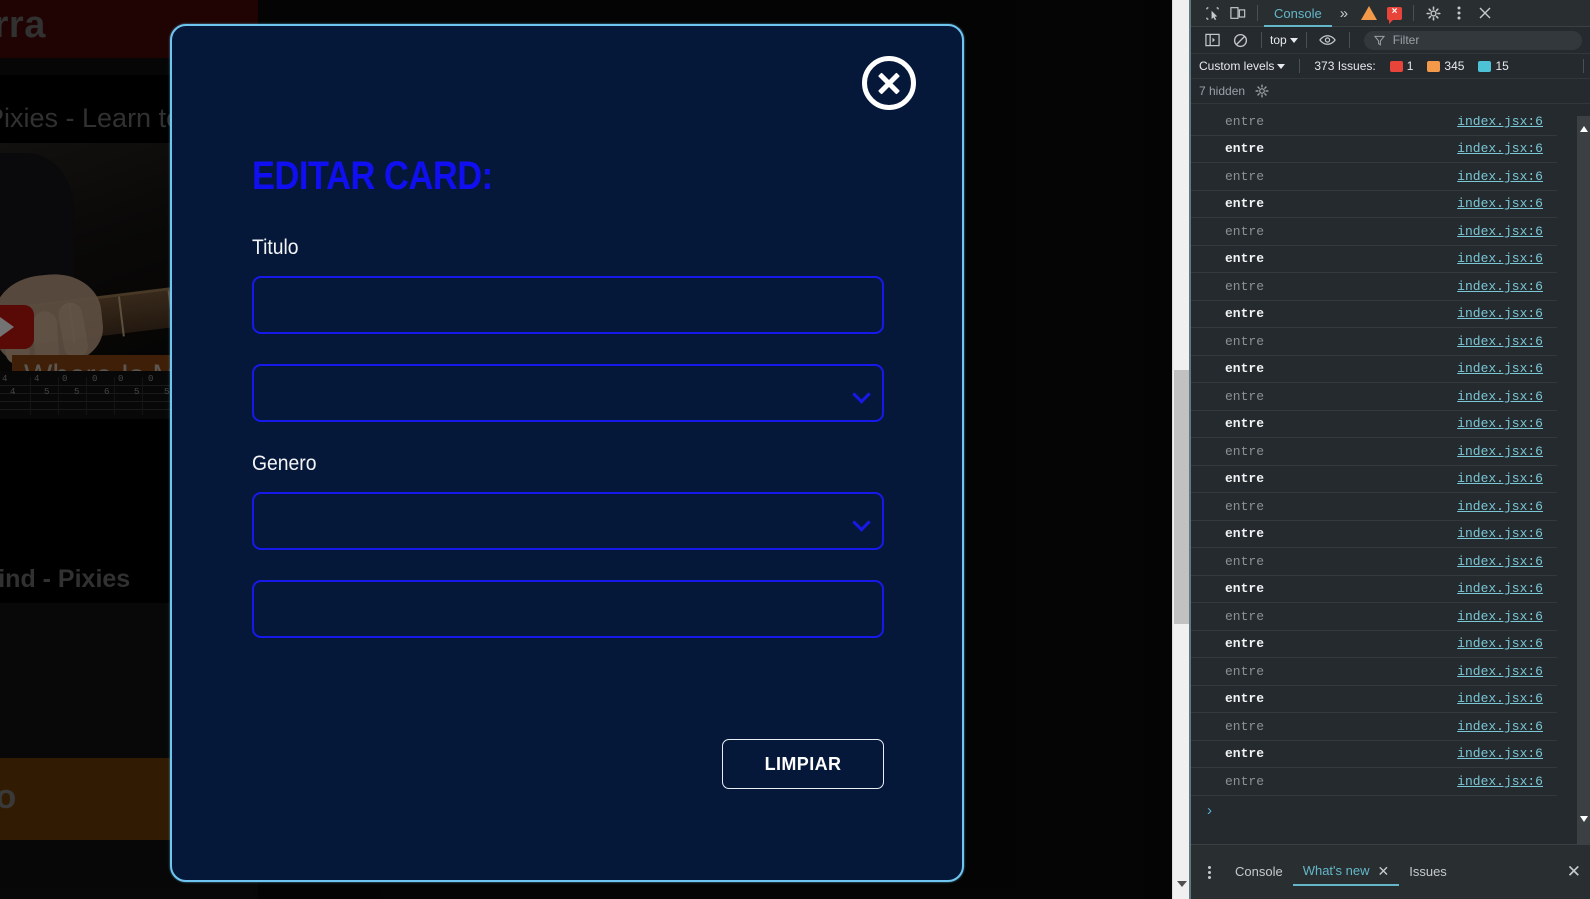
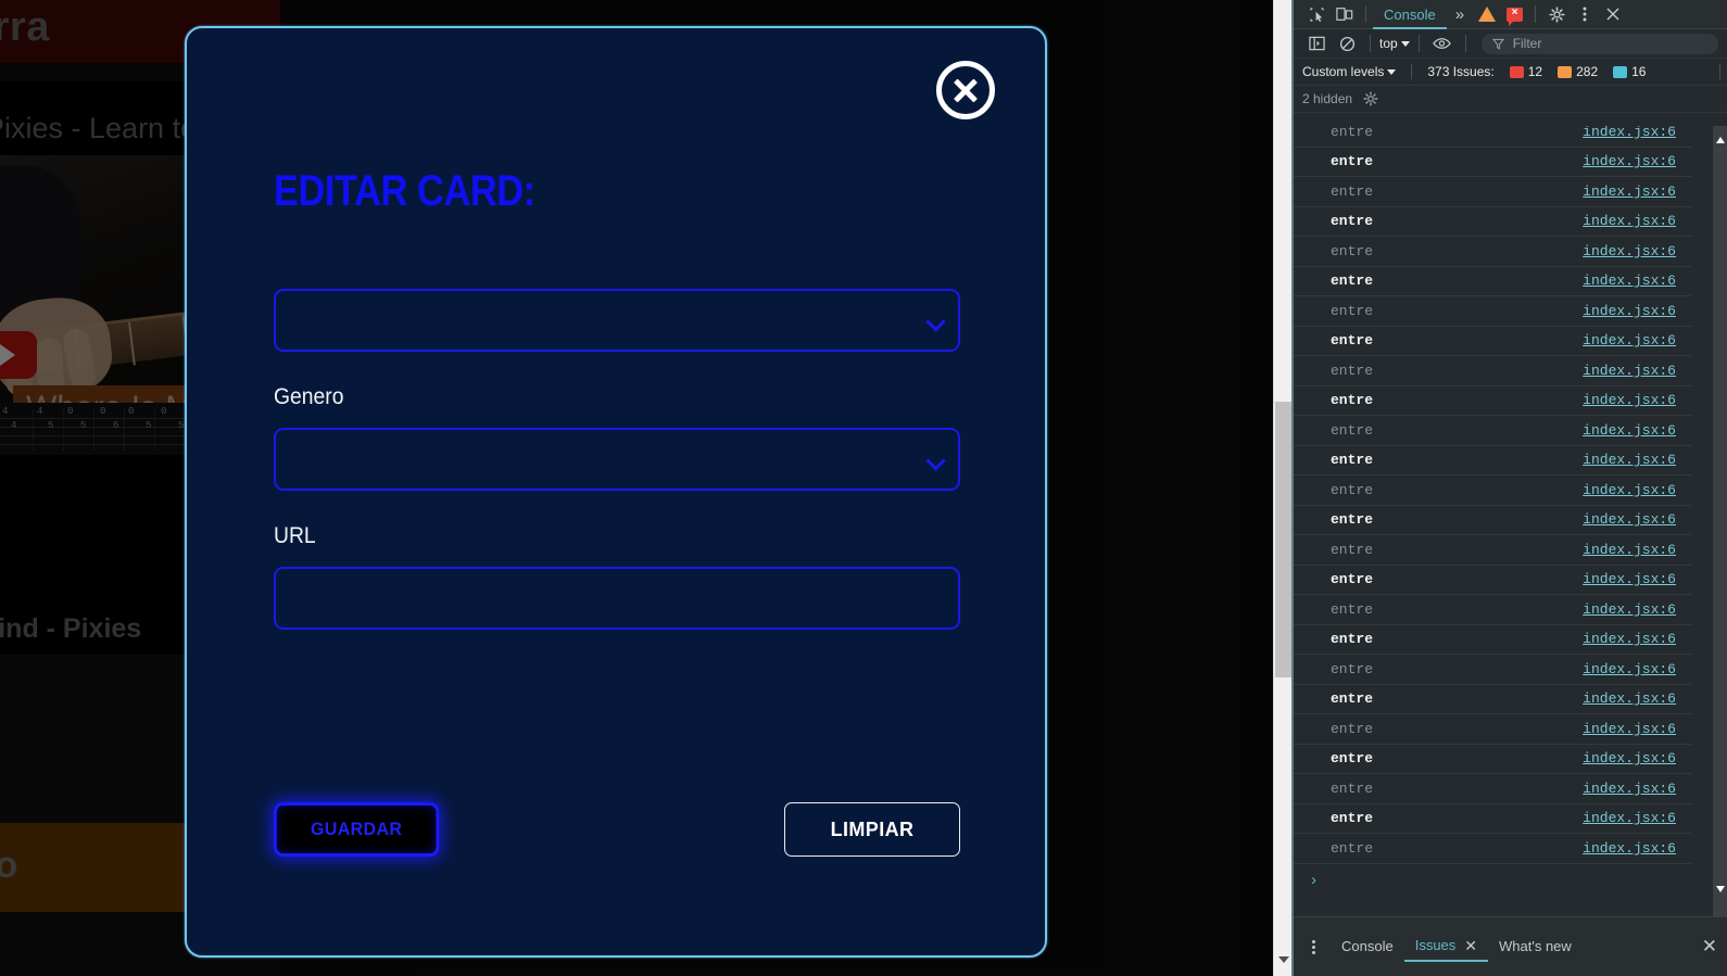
  rra
  ixies - Learn t
  4
  4
  0
  0
  0
  0
  4
  5
  5
  6
  5
  5
  ind - Pixies
  EDITAR CARD:
- Titulo
  Genero
+ URL
+ GUARDAR
  LIMPIAR
  Console
  »
  ×
  top
  Filter
  Custom levels
  373 Issues:
- 1
+ 12
- 345
+ 282
- 15
+ 16
- 7 hidden
+ 2 hidden
  entre
  index.jsx:6
  entre
  index.jsx:6
  entre
  index.jsx:6
  entre
  index.jsx:6
  entre
  index.jsx:6
  entre
  index.jsx:6
  entre
  index.jsx:6
  entre
  index.jsx:6
  entre
  index.jsx:6
  entre
  index.jsx:6
  entre
  index.jsx:6
  entre
  index.jsx:6
  entre
  index.jsx:6
  entre
  index.jsx:6
  entre
  index.jsx:6
  entre
  index.jsx:6
  entre
  index.jsx:6
  entre
  index.jsx:6
  entre
  index.jsx:6
  entre
  index.jsx:6
  entre
  index.jsx:6
  entre
  index.jsx:6
  entre
  index.jsx:6
  entre
  index.jsx:6
  entre
  index.jsx:6
  ›
  Console
- What's new
+ Issues
  ✕
- Issues
+ What's new
  ✕
